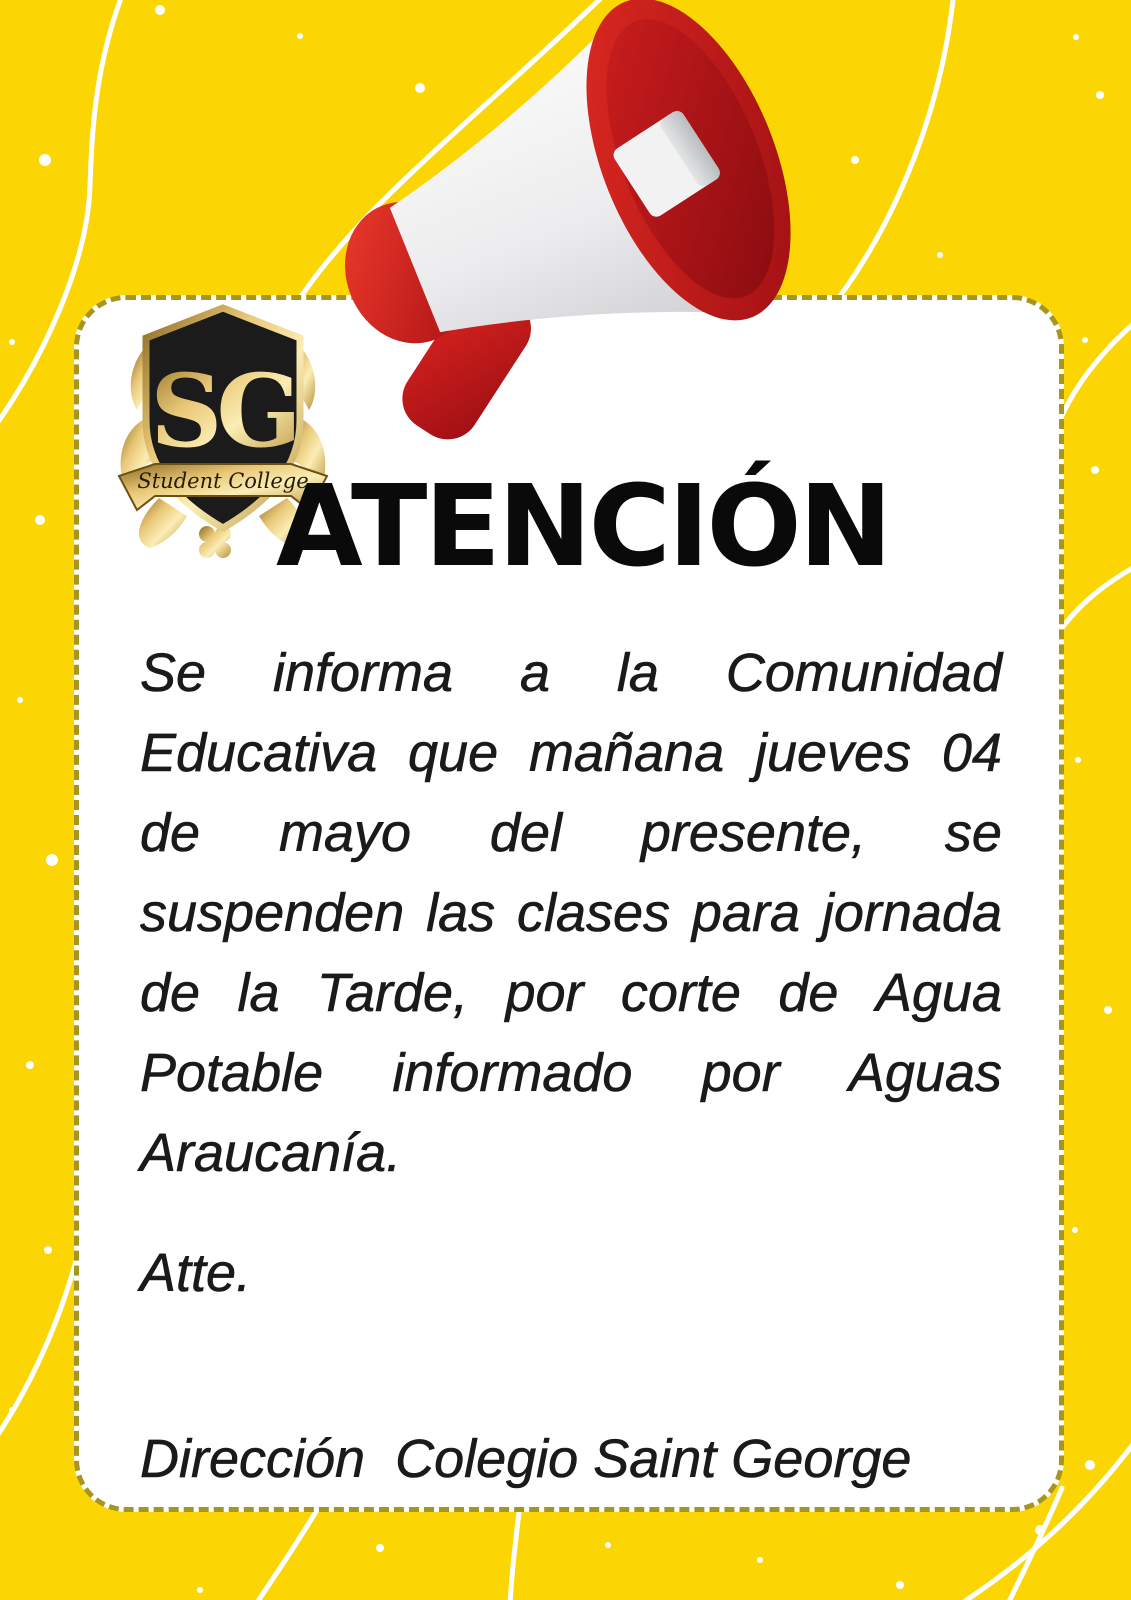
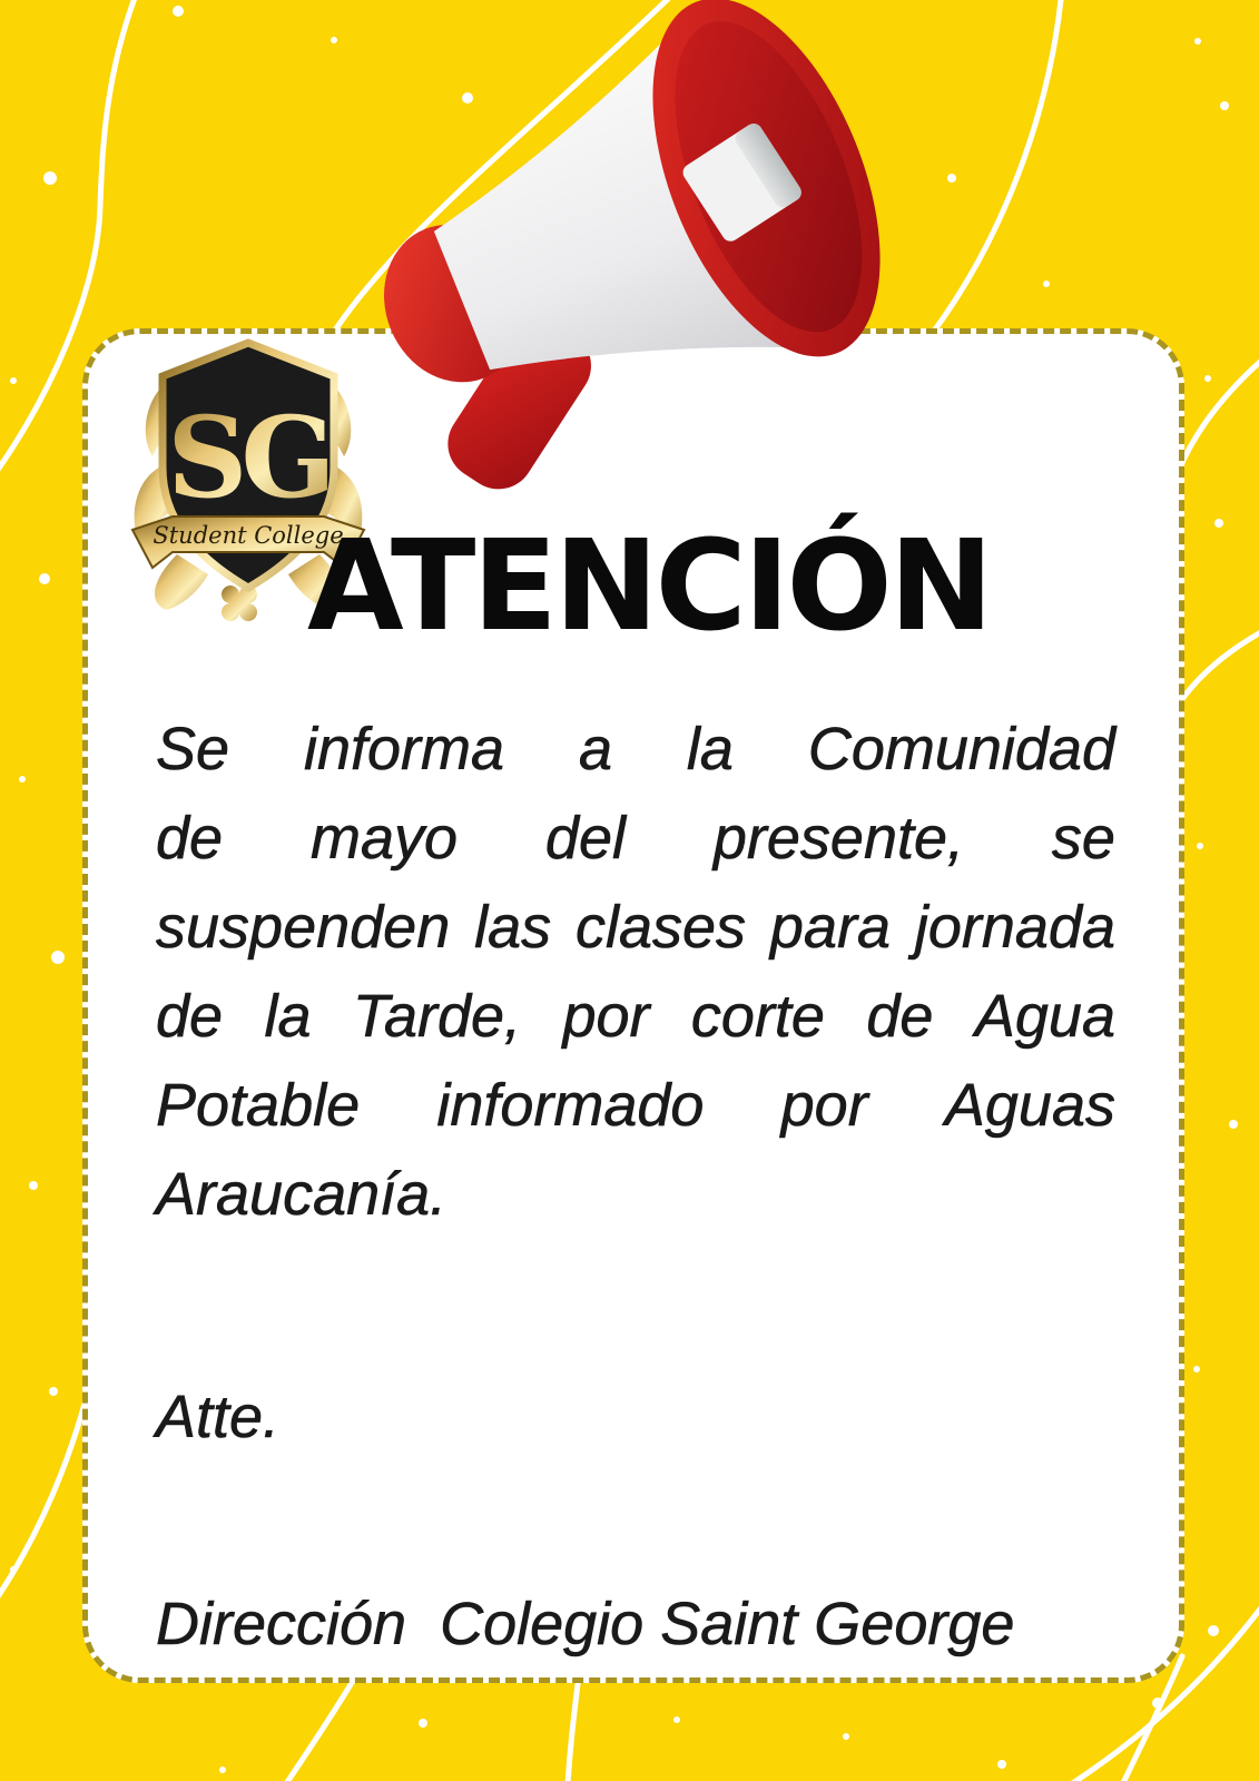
  SG
  Student College
  ATENCIÓN
  Se
  informa
  a
  la
  Comunidad
- Educativa
- que
- mañana
- jueves
- 04
  de
  mayo
  del
  presente,
  se
  suspenden
  las
  clases
  para
  jornada
  de
  la
  Tarde,
  por
  corte
  de
  Agua
  Potable
  informado
  por
  Aguas
  Araucanía.
  Atte.
  Dirección Colegio Saint George
